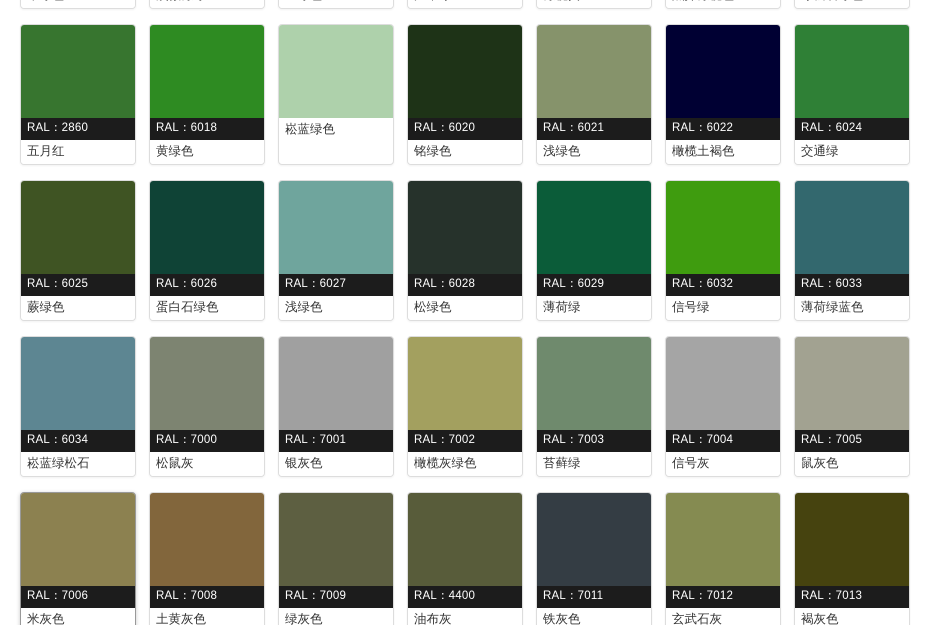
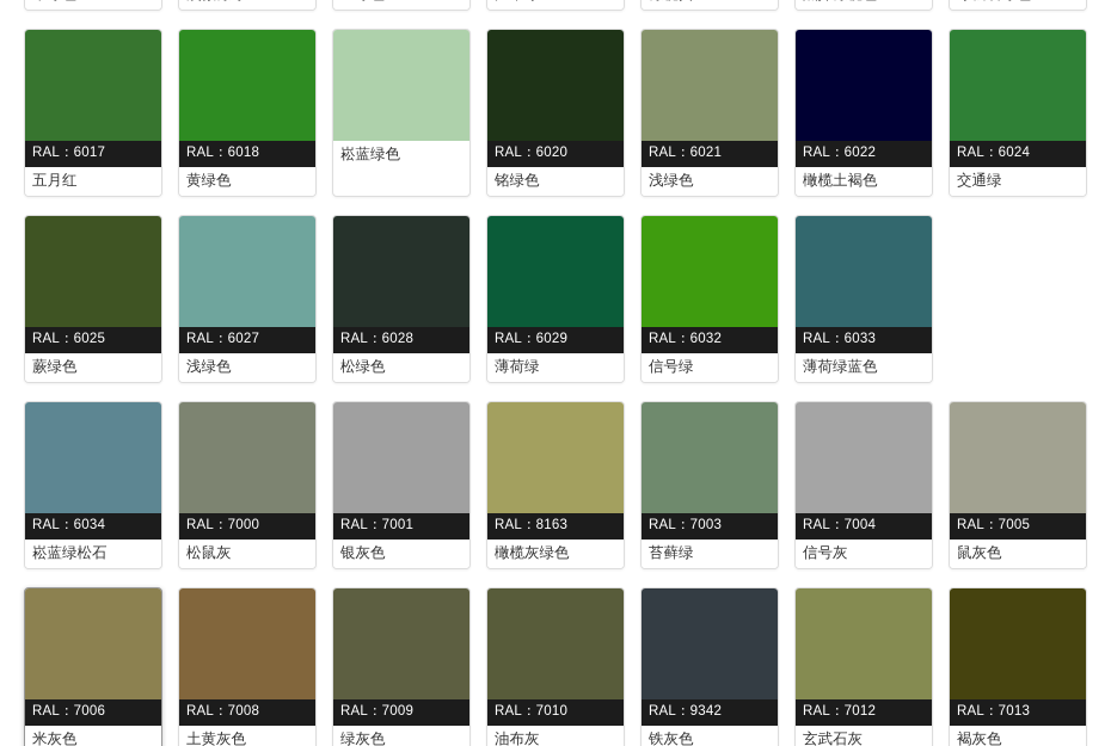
- RAL：2860
+ RAL：6017
  五月红
  RAL：6018
  黄绿色
  崧蓝绿色
  RAL：6020
  铭绿色
  RAL：6021
  浅绿色
  RAL：6022
  橄榄土褐色
  RAL：6024
  交通绿
  RAL：6025
  蕨绿色
- RAL：6026
- 蛋白石绿色
  RAL：6027
  浅绿色
  RAL：6028
  松绿色
  RAL：6029
  薄荷绿
  RAL：6032
  信号绿
  RAL：6033
  薄荷绿蓝色
  RAL：6034
  崧蓝绿松石
  RAL：7000
  松鼠灰
  RAL：7001
  银灰色
- RAL：7002
+ RAL：8163
  橄榄灰绿色
  RAL：7003
  苔藓绿
  RAL：7004
  信号灰
  RAL：7005
  鼠灰色
  RAL：7006
  米灰色
  RAL：7008
  土黄灰色
  RAL：7009
  绿灰色
- RAL：4400
+ RAL：7010
  油布灰
- RAL：7011
+ RAL：9342
  铁灰色
  RAL：7012
  玄武石灰
  RAL：7013
  褐灰色
